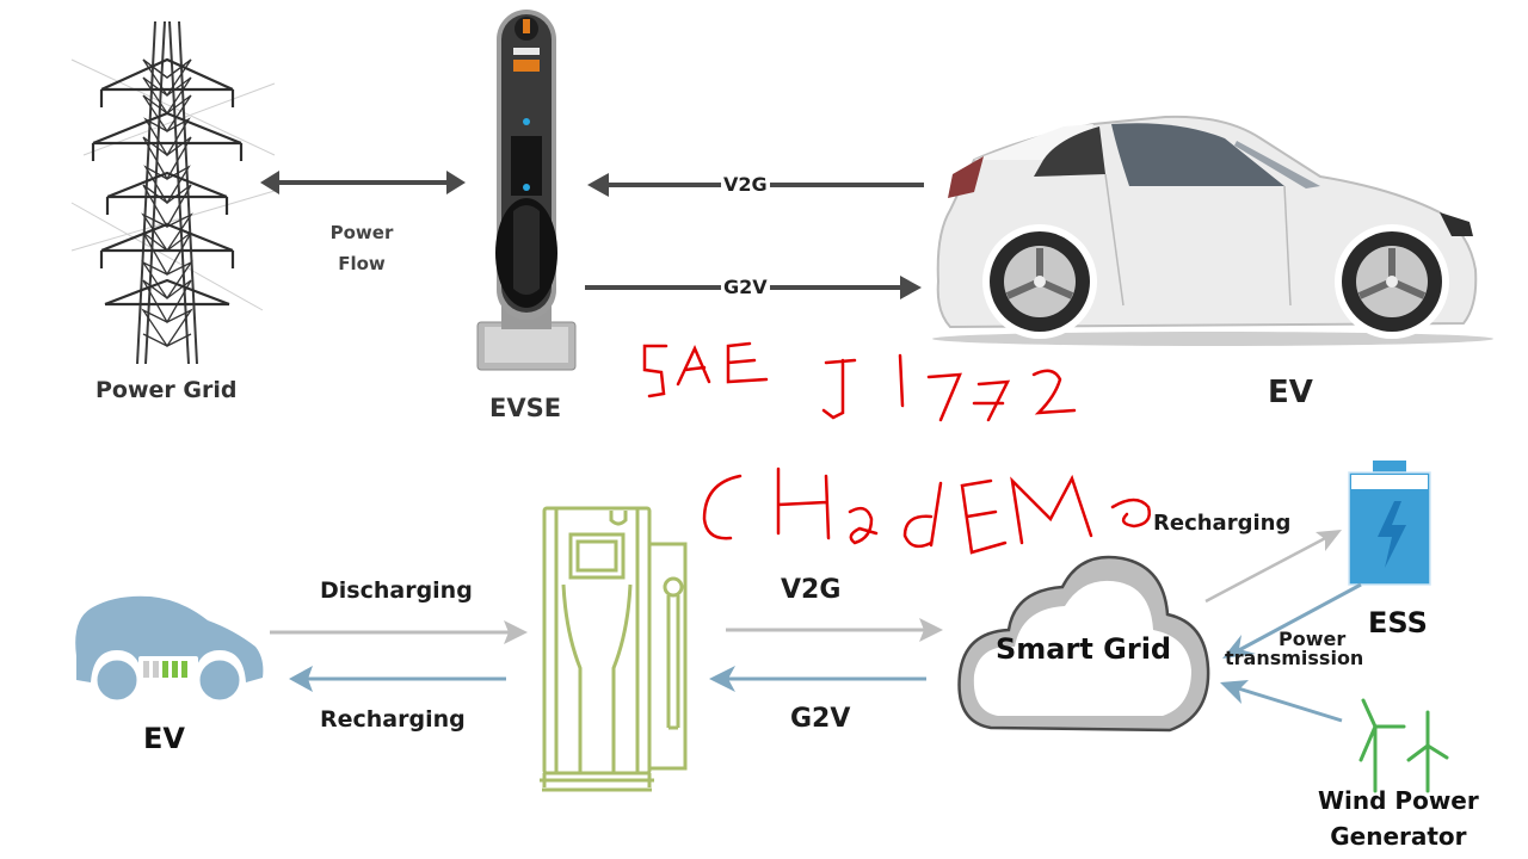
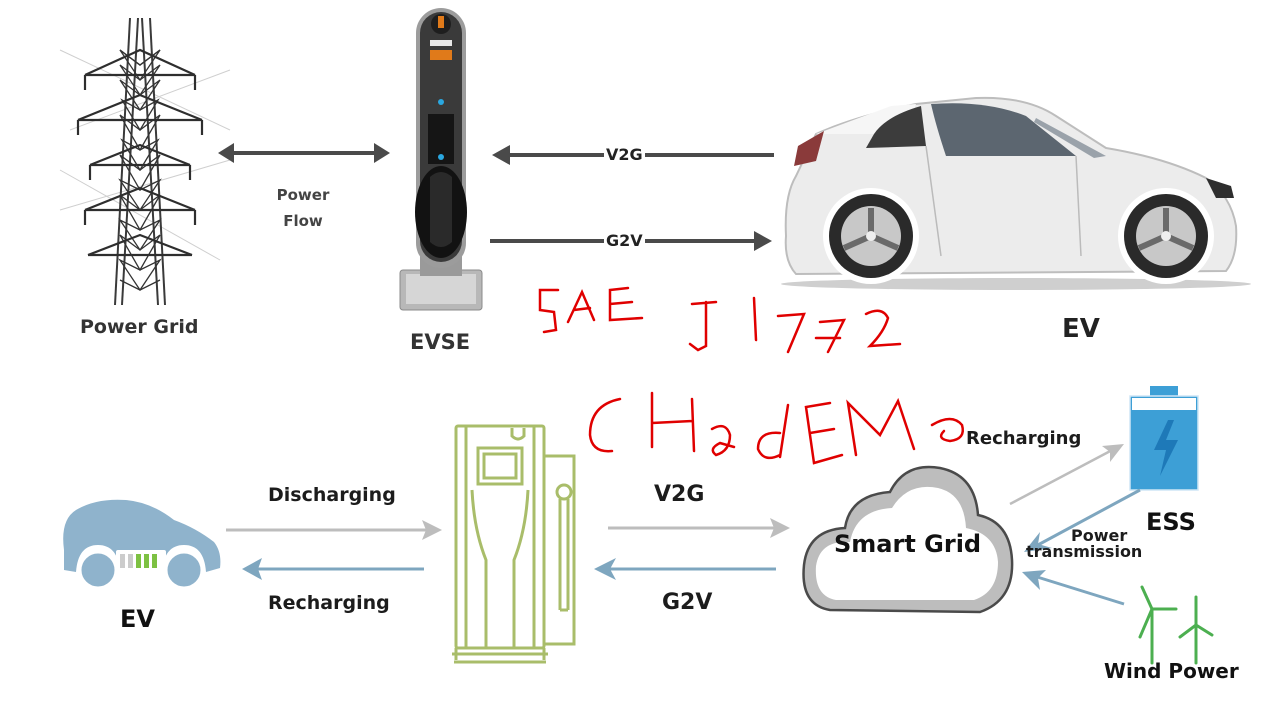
  Power Grid
  Power
  Flow
  EVSE
  V2G
  G2V
  EV
  EV
  Discharging
  Recharging
  V2G
  G2V
  Smart Grid
  Recharging
  ESS
  Power
  transmission
  Wind Power
- Generator
